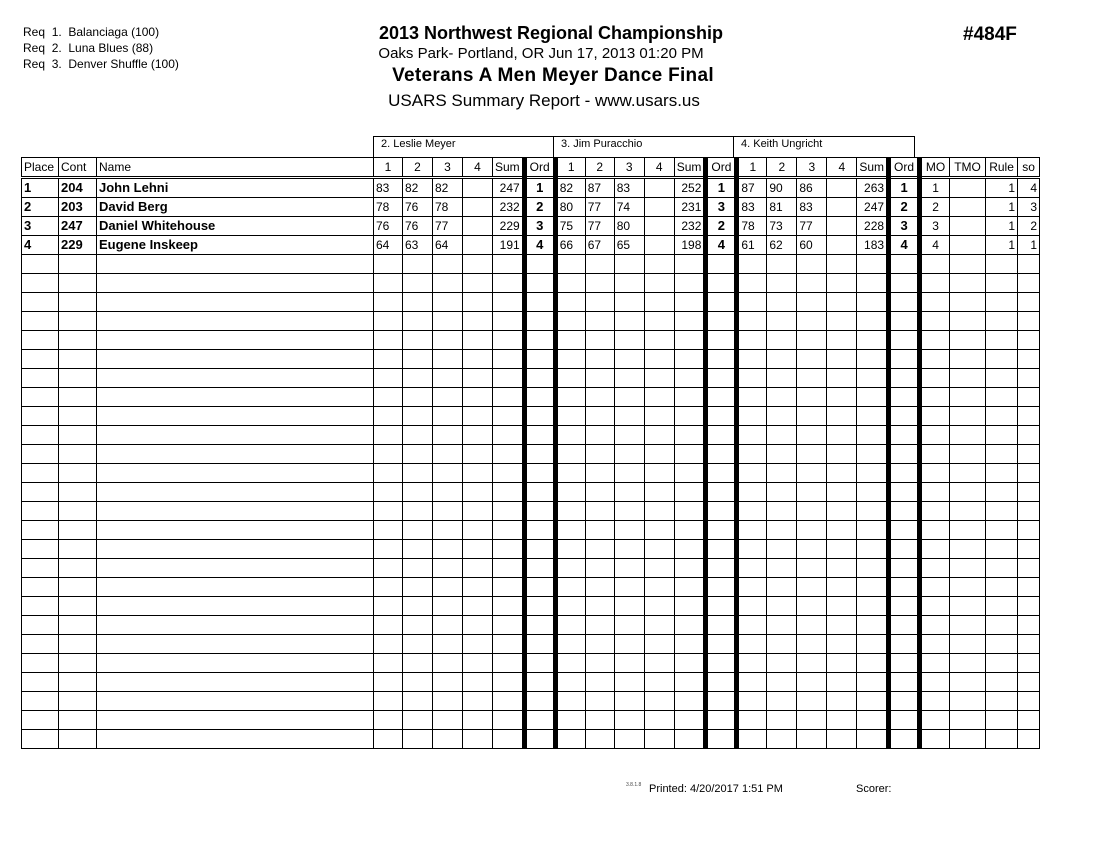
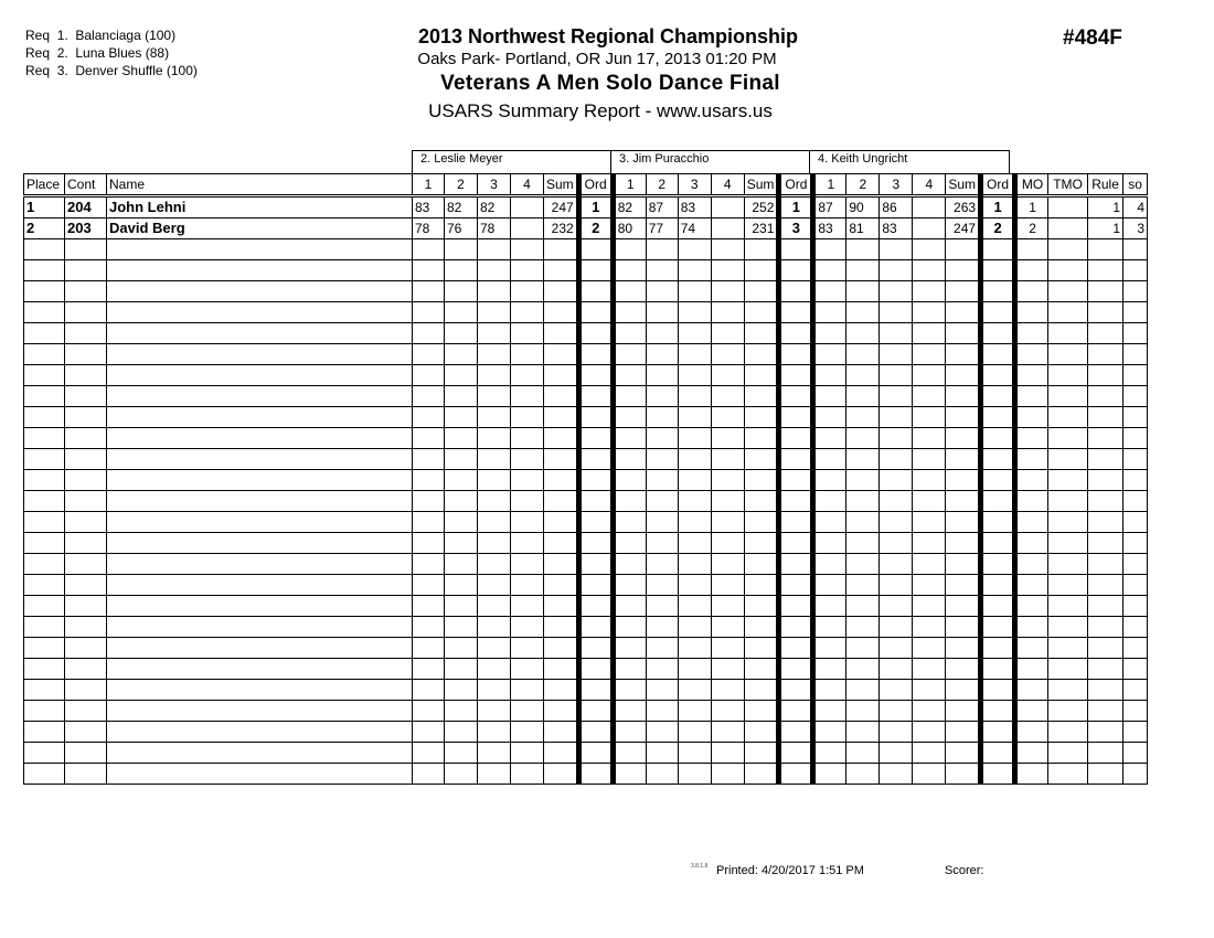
  Req 1. Balanciaga (100)
  Req 2. Luna Blues (88)
  Req 3. Denver Shuffle (100)
  2013 Northwest Regional Championship
  Oaks Park- Portland, OR Jun 17, 2013 01:20 PM
- Veterans A Men Meyer Dance Final
+ Veterans A Men Solo Dance Final
  USARS Summary Report - www.usars.us
  #484F
  2. Leslie Meyer
  3. Jim Puracchio
  4. Keith Ungricht
  Place	Cont	Name	1	2	3	4	Sum	Ord	1	2	3	4	Sum	Ord	1	2	3	4	Sum	Ord	MO	TMO	Rule	so
  1	204	John Lehni	83	82	82		247	1	82	87	83		252	1	87	90	86		263	1	1		1	4
  2	203	David Berg	78	76	78		232	2	80	77	74		231	3	83	81	83		247	2	2		1	3
- 3	247	Daniel Whitehouse	76	76	77		229	3	75	77	80		232	2	78	73	77		228	3	3		1	2
- 4	229	Eugene Inskeep	64	63	64		191	4	66	67	65		198	4	61	62	60		183	4	4		1	1
  Printed: 4/20/2017 1:51 PM
  Scorer:
